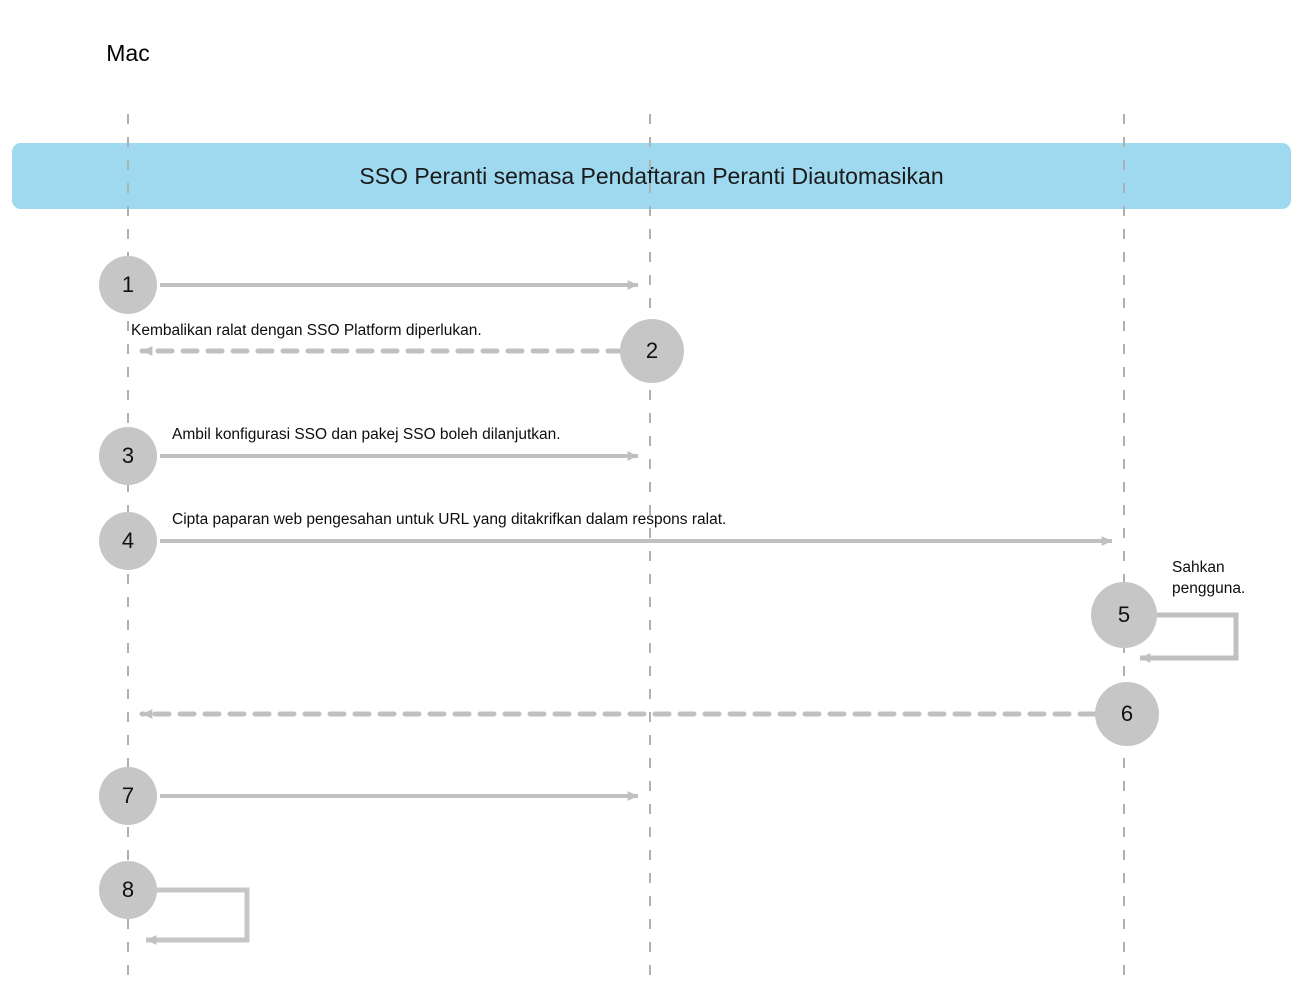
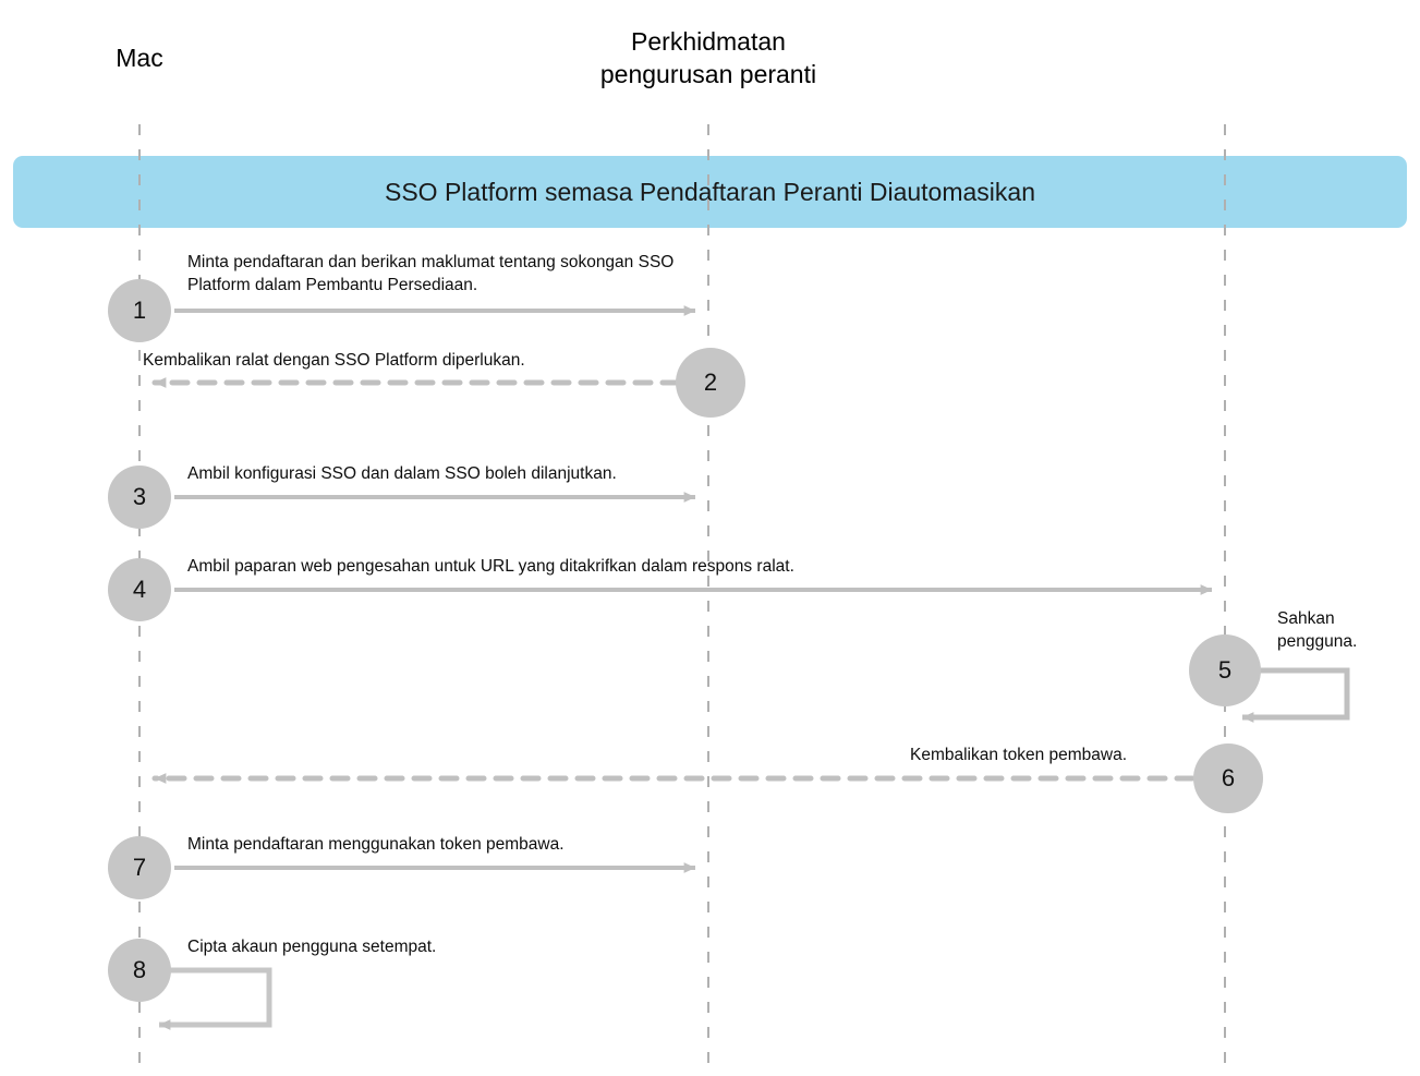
  Mac
+ Perkhidmatan
+ pengurusan peranti
- SSO Peranti semasa Pendaftaran Peranti Diautomasikan
+ SSO Platform semasa Pendaftaran Peranti Diautomasikan
  1
  2
  3
  4
  5
  6
  7
  8
+ Minta pendaftaran dan berikan maklumat tentang sokongan SSO
+ Platform dalam Pembantu Persediaan.
  Kembalikan ralat dengan SSO Platform diperlukan.
- Ambil konfigurasi SSO dan pakej SSO boleh dilanjutkan.
+ Ambil konfigurasi SSO dan dalam SSO boleh dilanjutkan.
- Cipta paparan web pengesahan untuk URL yang ditakrifkan dalam respons ralat.
+ Ambil paparan web pengesahan untuk URL yang ditakrifkan dalam respons ralat.
  Sahkan
  pengguna.
+ Kembalikan token pembawa.
+ Minta pendaftaran menggunakan token pembawa.
+ Cipta akaun pengguna setempat.
